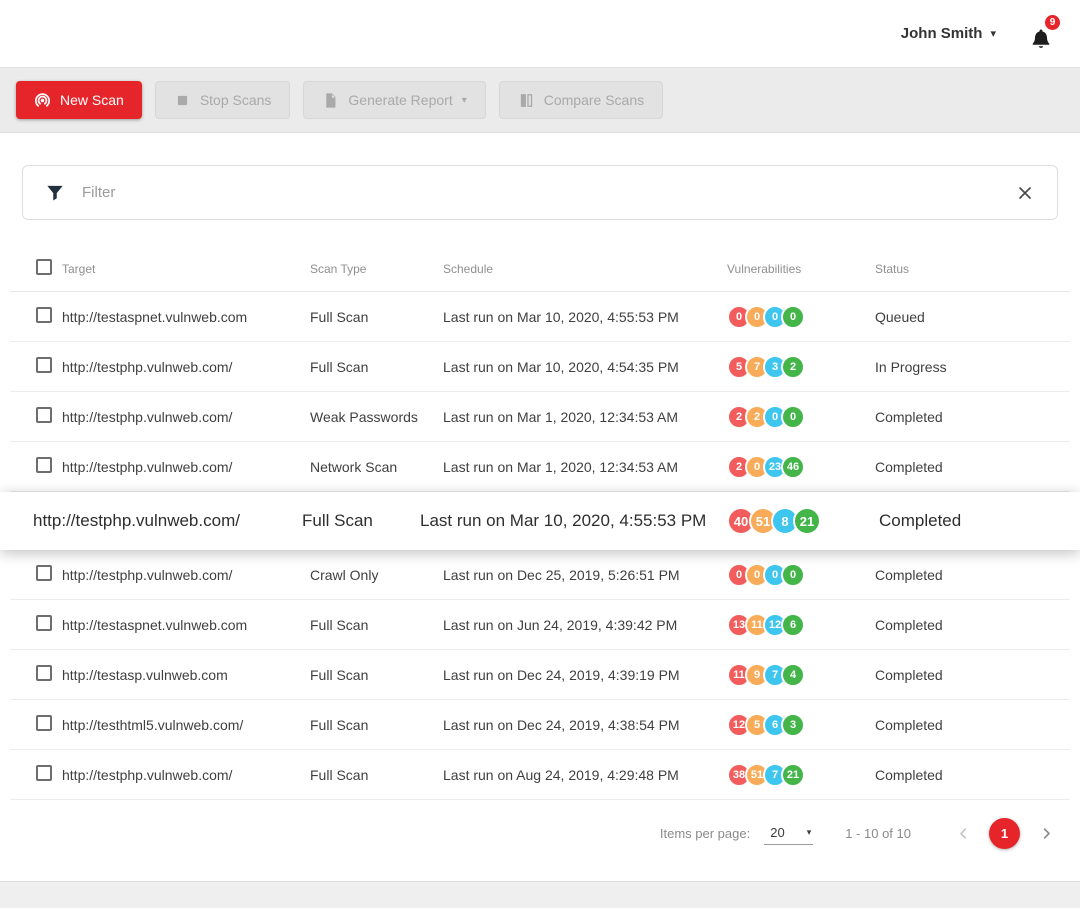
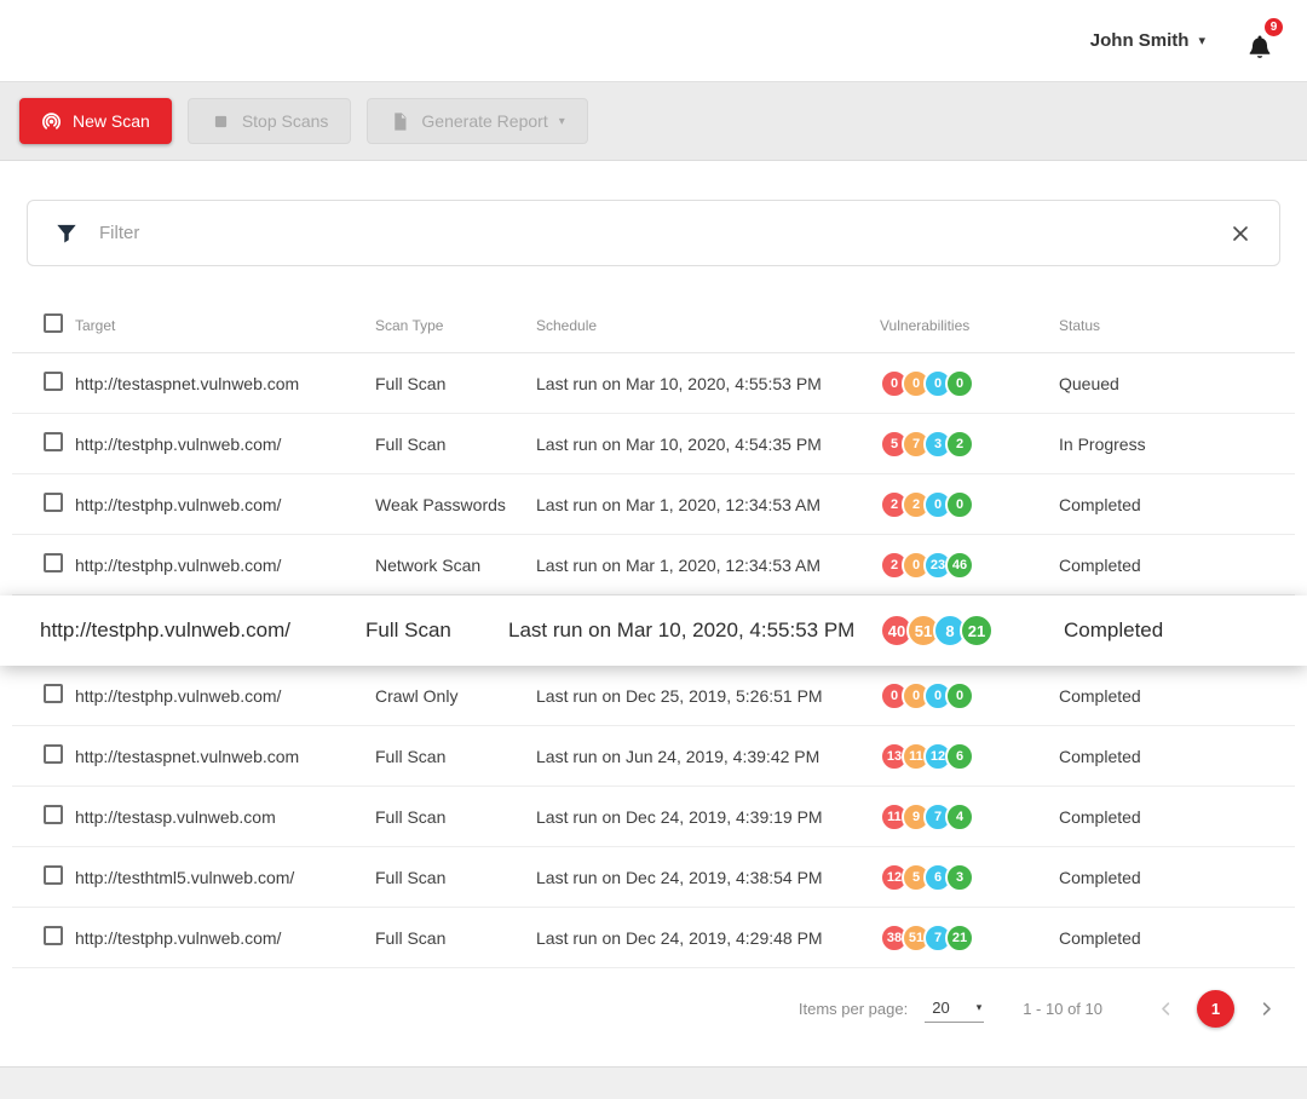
  John Smith
  ▾
  9
  New Scan
  Stop Scans
  Generate Report
  ▾
- Compare Scans
  Filter
  Target
  Scan Type
  Schedule
  Vulnerabilities
  Status
  http://testaspnet.vulnweb.com
  Full Scan
  Last run on Mar 10, 2020, 4:55:53 PM
  0
  0
  0
  0
  Queued
  http://testphp.vulnweb.com/
  Full Scan
  Last run on Mar 10, 2020, 4:54:35 PM
  5
  7
  3
  2
  In Progress
  http://testphp.vulnweb.com/
  Weak Passwords
  Last run on Mar 1, 2020, 12:34:53 AM
  2
  2
  0
  0
  Completed
  http://testphp.vulnweb.com/
  Network Scan
  Last run on Mar 1, 2020, 12:34:53 AM
  2
  0
  23
  46
  Completed
  http://testphp.vulnweb.com/
  Full Scan
  Last run on Mar 10, 2020, 4:55:53 PM
  40
  51
  8
  21
  Completed
  http://testphp.vulnweb.com/
  Crawl Only
  Last run on Dec 25, 2019, 5:26:51 PM
  0
  0
  0
  0
  Completed
  http://testaspnet.vulnweb.com
  Full Scan
  Last run on Jun 24, 2019, 4:39:42 PM
  13
  11
  12
  6
  Completed
  http://testasp.vulnweb.com
  Full Scan
  Last run on Dec 24, 2019, 4:39:19 PM
  11
  9
  7
  4
  Completed
  http://testhtml5.vulnweb.com/
  Full Scan
  Last run on Dec 24, 2019, 4:38:54 PM
  12
  5
  6
  3
  Completed
  http://testphp.vulnweb.com/
  Full Scan
- Last run on Aug 24, 2019, 4:29:48 PM
+ Last run on Dec 24, 2019, 4:29:48 PM
  38
  51
  7
  21
  Completed
  Items per page:
  20
  ▾
  1 - 10 of 10
  1
